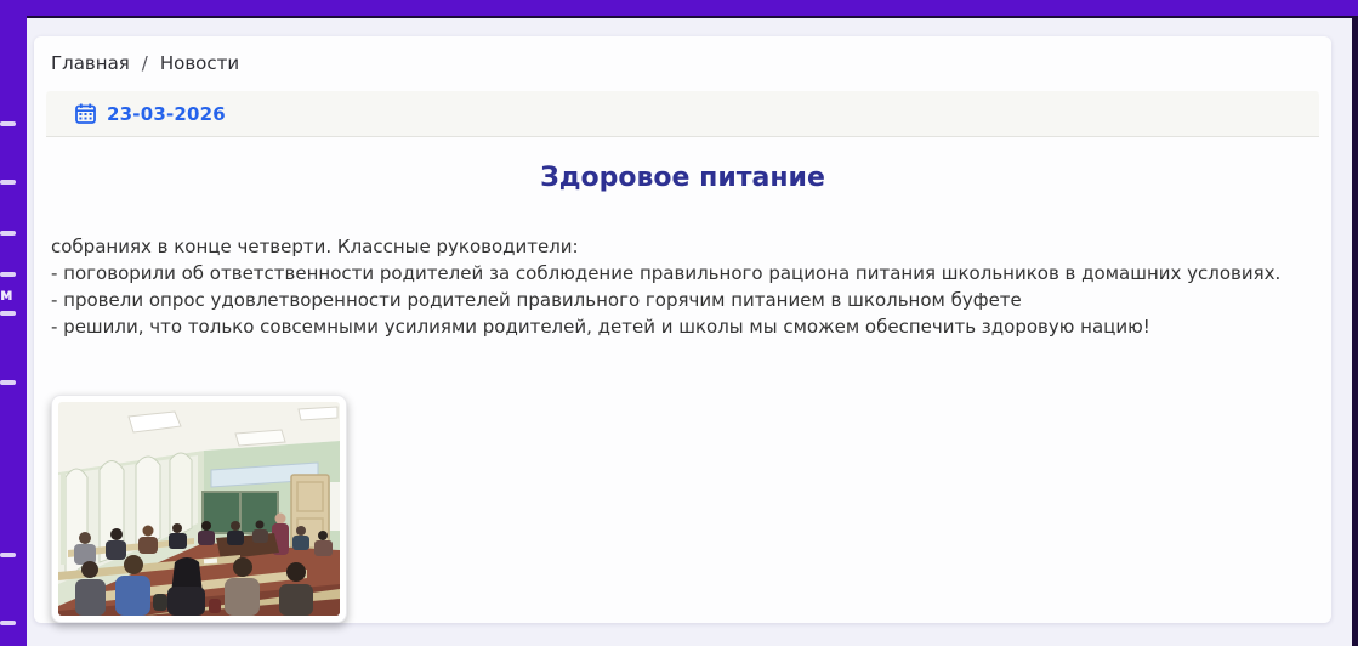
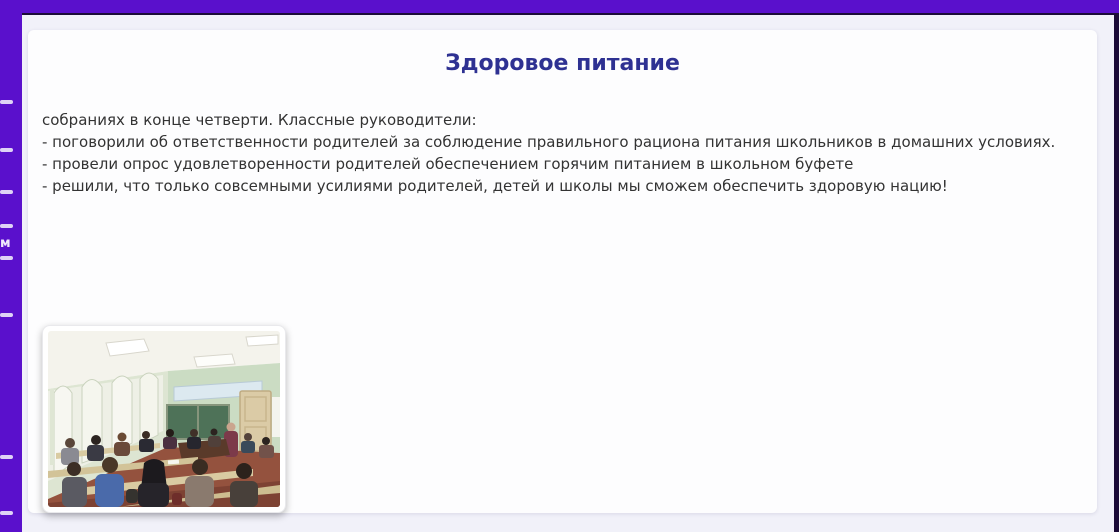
  м
- Главная / Новости
- 23-03-2026
  Здоровое питание
  собраниях в конце четверти. Классные руководители:
  - поговорили об ответственности родителей за соблюдение правильного рациона питания школьников в домашних условиях.
- - провели опрос удовлетворенности родителей правильного горячим питанием в школьном буфете
+ - провели опрос удовлетворенности родителей обеспечением горячим питанием в школьном буфете
  - решили, что только совсемными усилиями родителей, детей и школы мы сможем обеспечить здоровую нацию!
